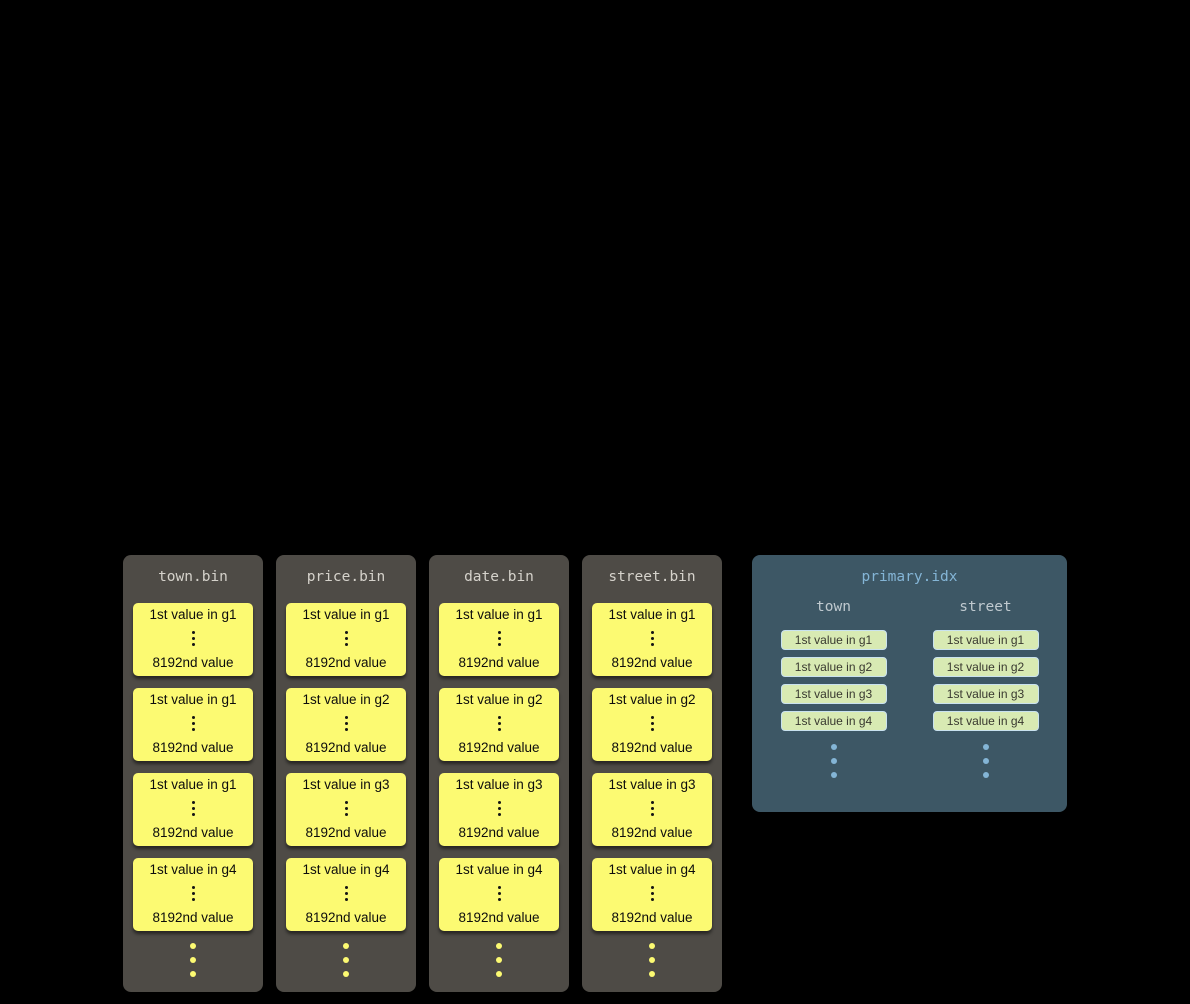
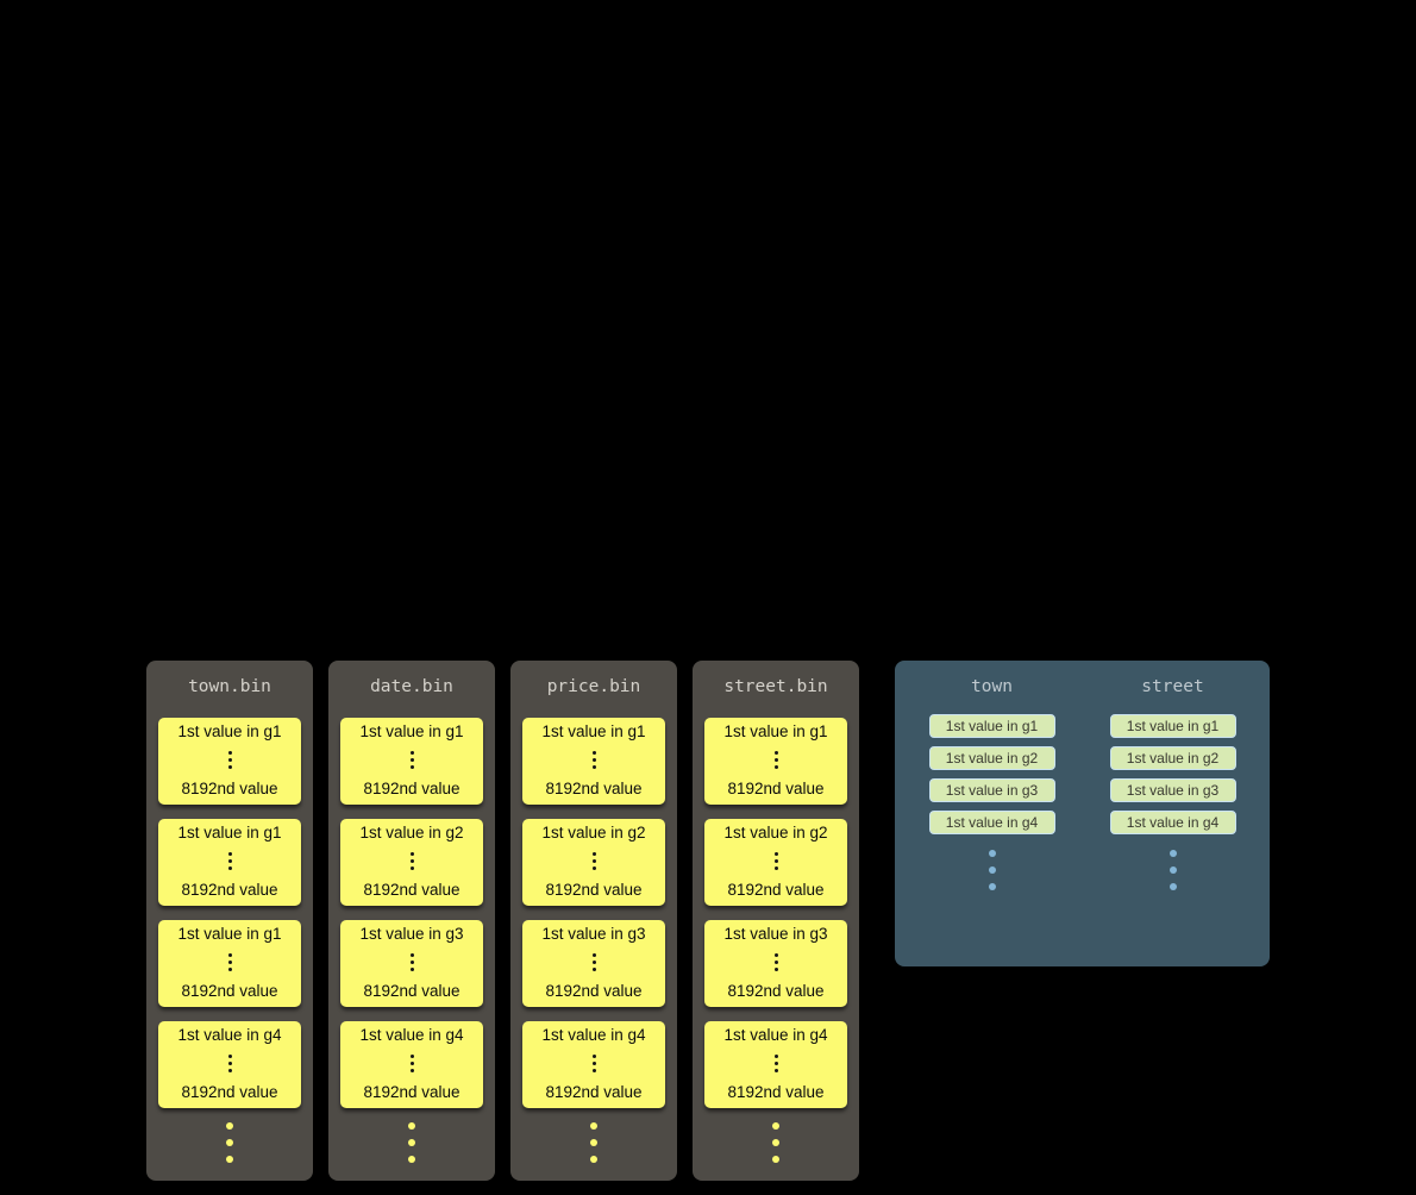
  town.bin
  1st value in g1
  8192nd value
  1st value in g1
  8192nd value
  1st value in g1
  8192nd value
  1st value in g4
  8192nd value
- price.bin
+ date.bin
  1st value in g1
  8192nd value
  1st value in g2
  8192nd value
  1st value in g3
  8192nd value
  1st value in g4
  8192nd value
- date.bin
+ price.bin
  1st value in g1
  8192nd value
  1st value in g2
  8192nd value
  1st value in g3
  8192nd value
  1st value in g4
  8192nd value
  street.bin
  1st value in g1
  8192nd value
  1st value in g2
  8192nd value
  1st value in g3
  8192nd value
  1st value in g4
  8192nd value
- primary.idx
  town
  1st value in g1
  1st value in g2
  1st value in g3
  1st value in g4
  street
  1st value in g1
  1st value in g2
  1st value in g3
  1st value in g4
